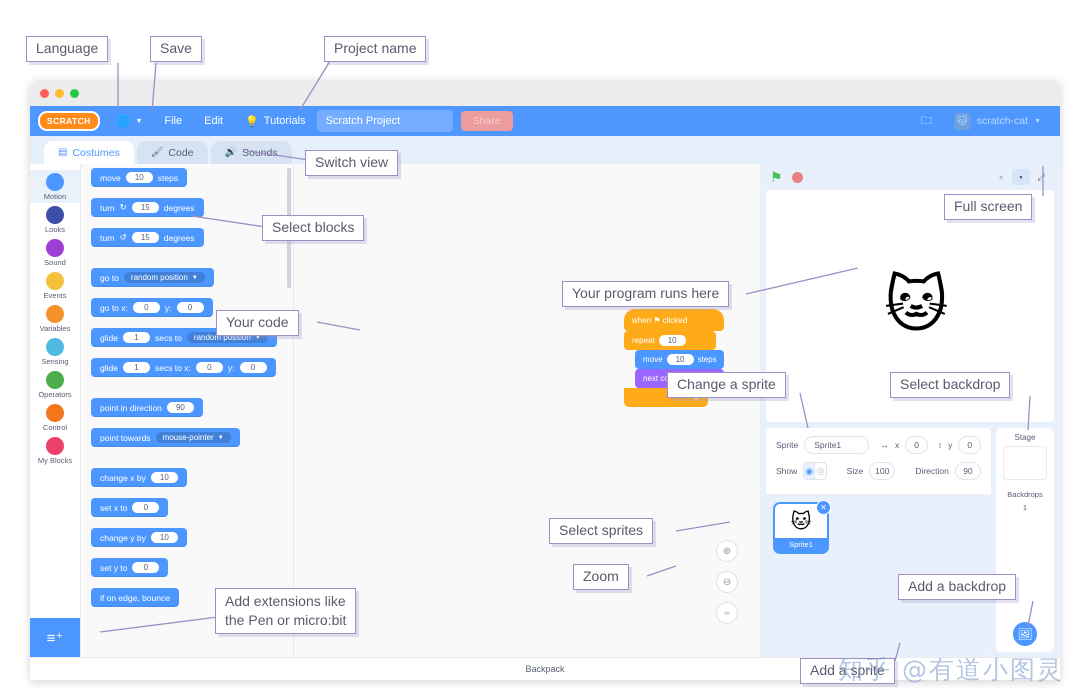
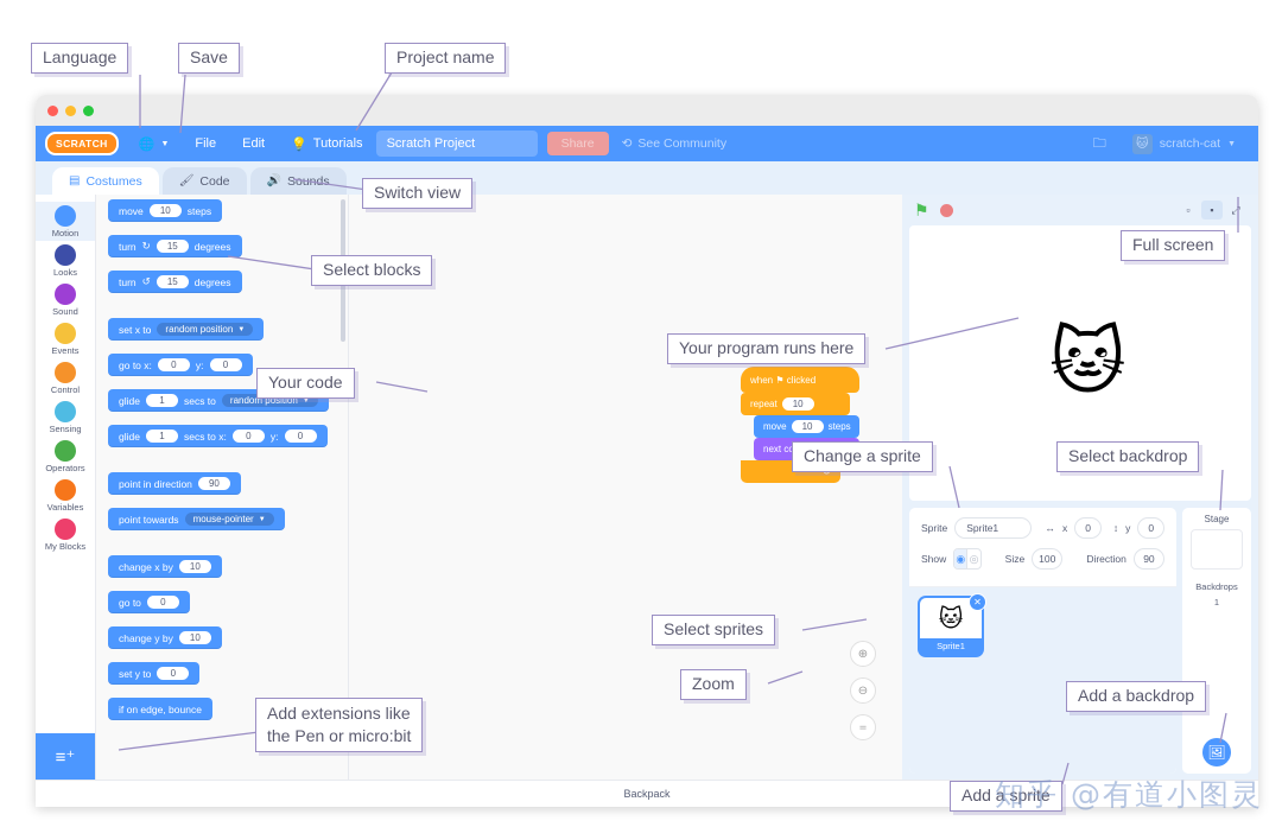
  SCRATCH
  🌐
  File
  Edit
  💡
  Tutorials
  Scratch Project
  Share
+ ⟲
+ See Community
  🗀
  🐱
  scratch-cat
  ▤
  Costumes
  🖌
  Code
  🔊
  Sonds
  Motion
  Looks
  Sound
  Events
- Variables
+ Control
  Sensing
  Operators
- Control
+ Variables
  My Blocks
  ≡⁺
  move
  10
  steps
  turn
  ↻
  15
  degrees
  turn
  ↺
  15
  degrees
- go to
+ set x to
  random position
  go to x:
  0
  y:
  0
  glide
  1
  secs to
  random position
  glide
  1
  secs to x:
  0
  y:
  0
  point in direction
  90
  point towards
  mouse-pointer
  change x by
  10
- set x to
+ go to
  0
  change y by
  10
  set y to
  0
  if on edge, bounce
  when ⚑ clicked
  repeat
  10
  move
  10
  steps
  ⊕
  ⊖
  ＝
  ⚑
  ▫
  ▪
  ⤢
  🐱
  Sprite
  Sprite1
  ↔
  x
  0
  ↕
  y
  0
  Show
  ◉
  ◎
  Size
  100
  Direction
  90
  🐱
  Sprite1
  ✕
  Stage
  Backdrops
  1
  🖼
  Backpack
  Language
  Save
  Project name
  Switch view
  Select blocks
  Your code
  Your program runs here
  Full screen
  Change a sprite
  Select backdrop
  Select sprites
  Zoom
  Add a backdrop
  Add extensions like
  the Pen or micro:bit
  Add a sprite
  知乎 @有道小图灵
